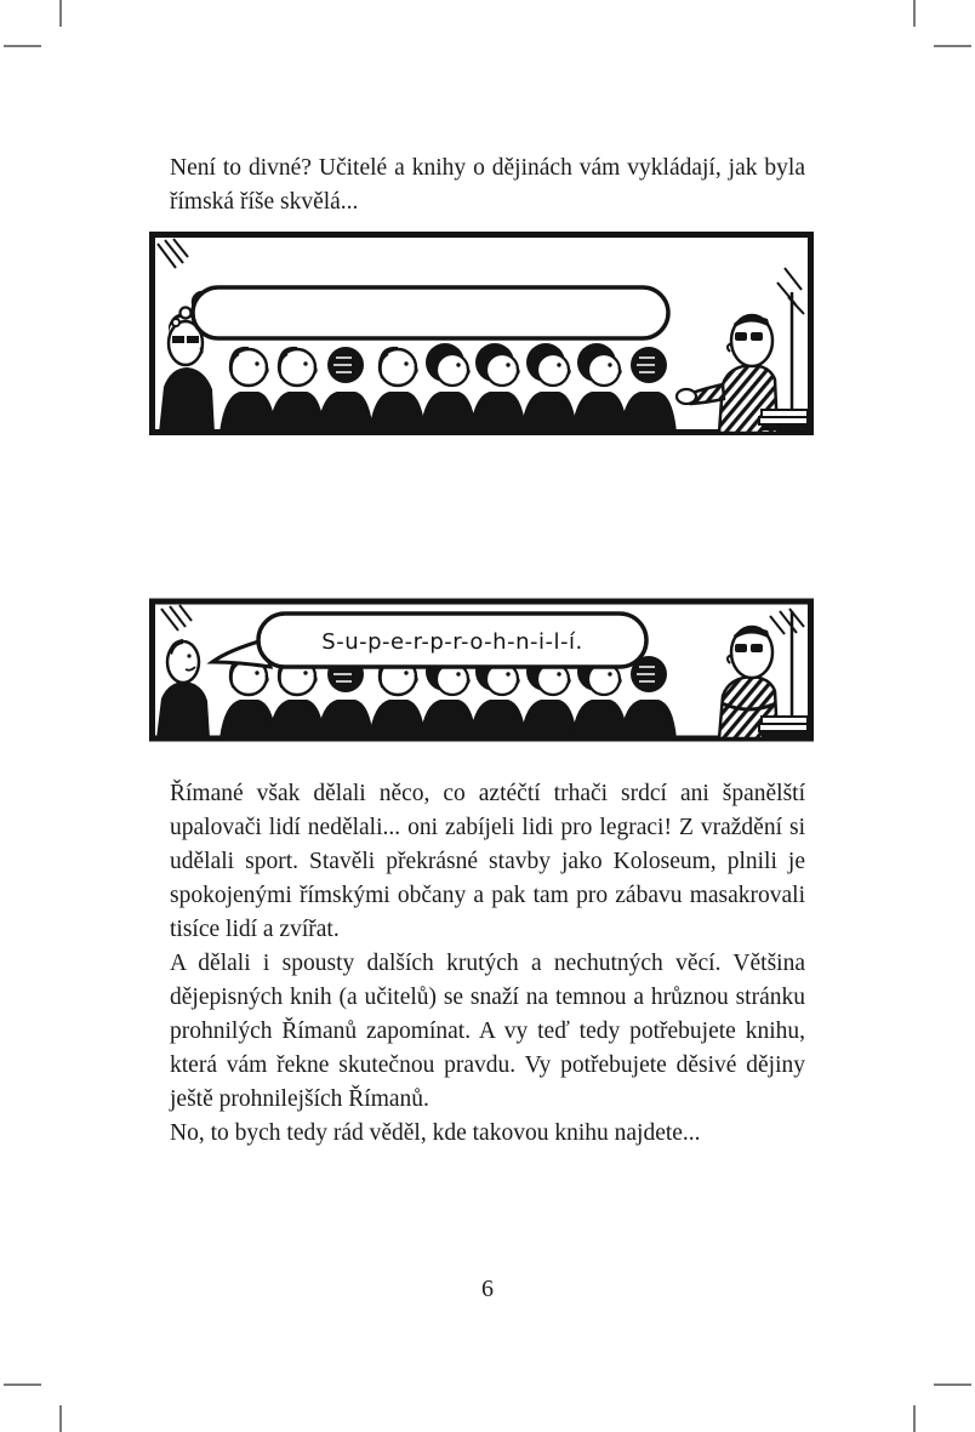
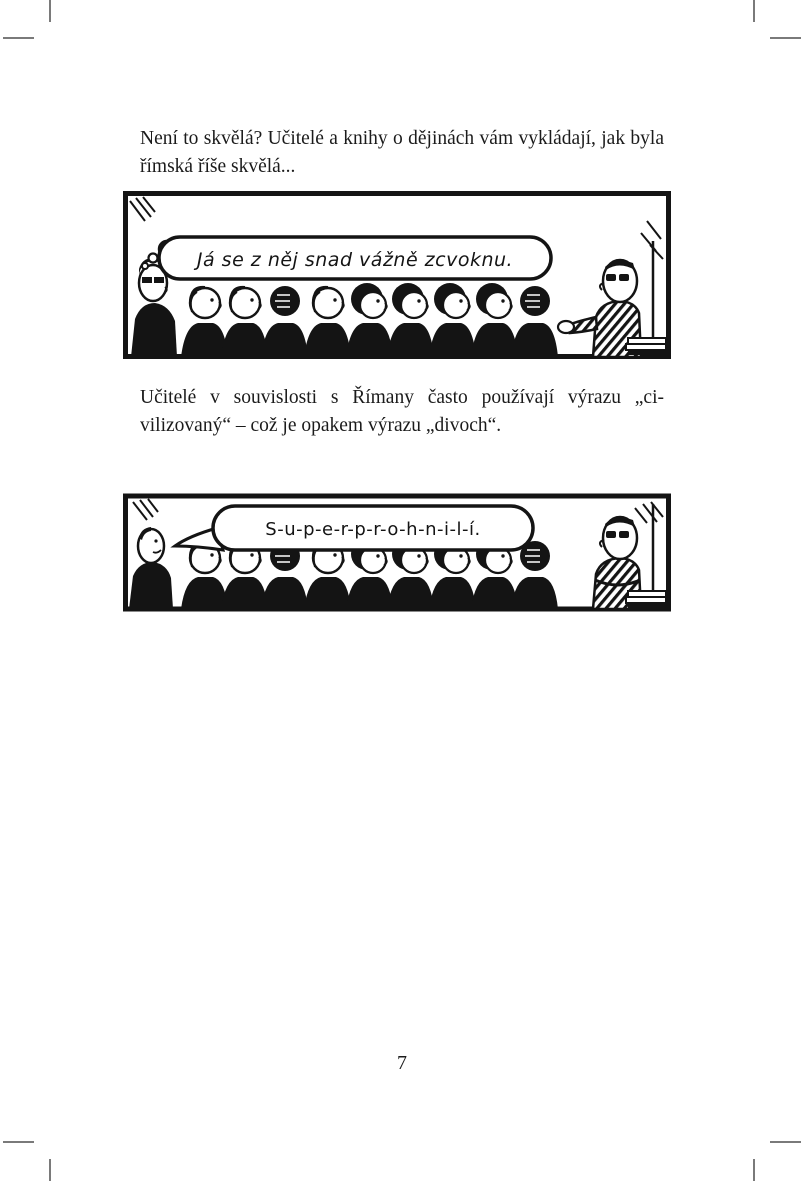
- Není to divné? Učitelé a knihy o dějinách vám vykládají, jak byla římská říše skvělá...
+ Není to skvělá? Učitelé a knihy o dějinách vám vykládají, jak byla římská říše skvělá...
+ Já se z něj snad vážně zcvoknu.
+ Učitelé v souvislosti s Římany často používají výrazu „ci­vilizovaný“ – což je opakem výrazu „divoch“.
  S-u-p-e-r-p-r-o-h-n-i-l-í.
- Římané však dělali něco, co aztéčtí trhači srdcí ani španěl­ští upalovači lidí nedělali... oni zabíjeli lidi pro legraci! Z vraždění si udělali sport. Stavěli překrásné stavby jako Koloseum, plnili je spokojenými římskými občany a pak tam pro zábavu masakrovali tisíce lidí a zvířat.
- A dělali i spousty dalších krutých a nechutných věcí. Vět­šina dějepisných knih (a učitelů) se snaží na temnou a hrůznou stránku prohnilých Římanů zapomínat. A vy teď tedy potřebujete knihu, která vám řekne skutečnou pravdu. Vy potřebujete děsivé dějiny ještě prohnilejších Římanů.
- No, to bych tedy rád věděl, kde takovou knihu najdete...
- 6
+ 7
